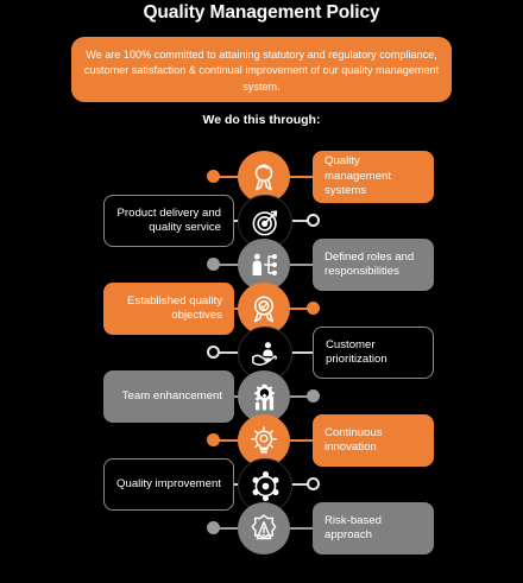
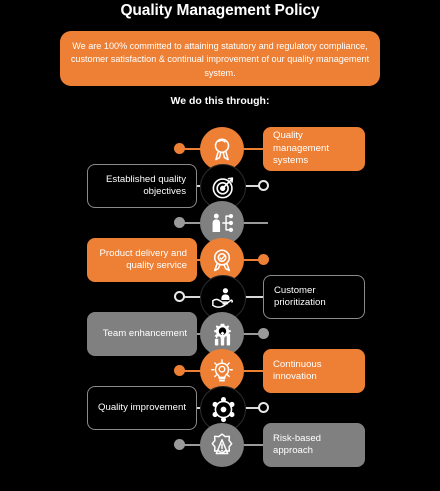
  Quality Management Policy
  We are 100% committed to attaining statutory and regulatory compliance, customer satisfaction & continual improvement of our quality management system.
  We do this through:
  Quality management systems
- Product delivery and quality service
+ Established quality objectives
- Defined roles and responsibilities
- Established quality objectives
+ Product delivery and quality service
  Customer prioritization
  Team enhancement
  Continuous innovation
  Quality improvement
  Risk-based approach
